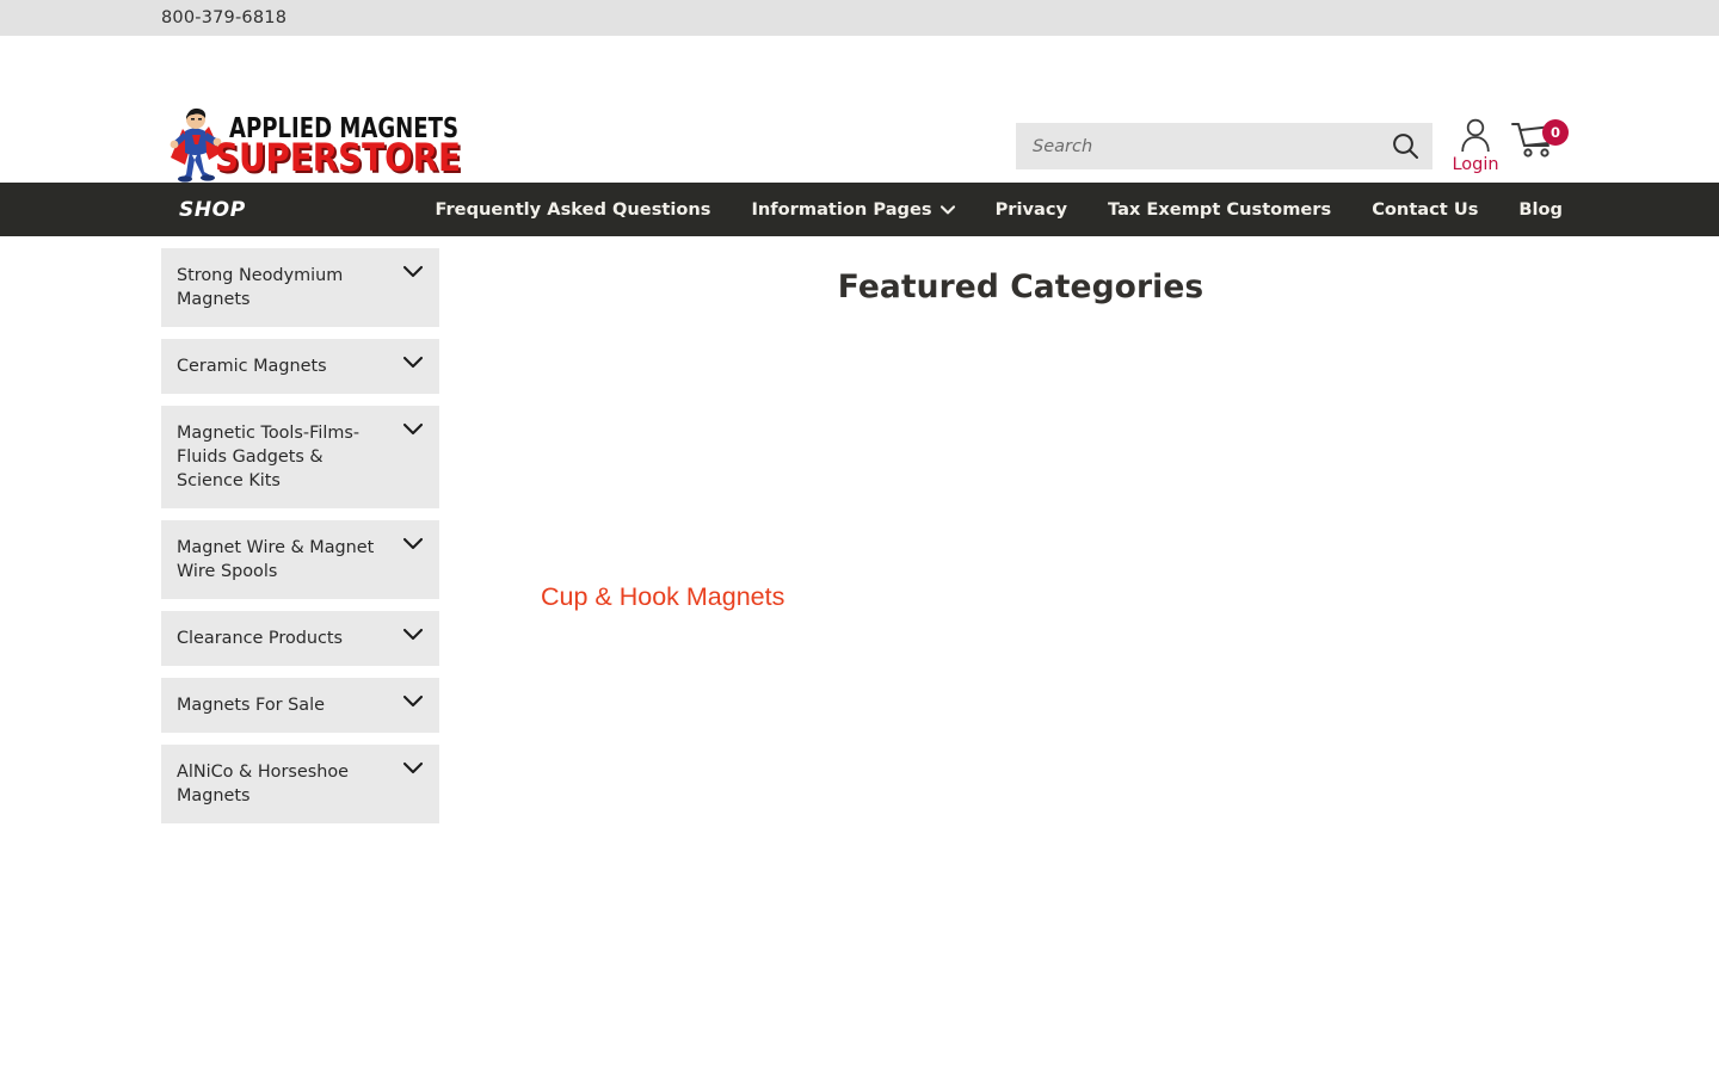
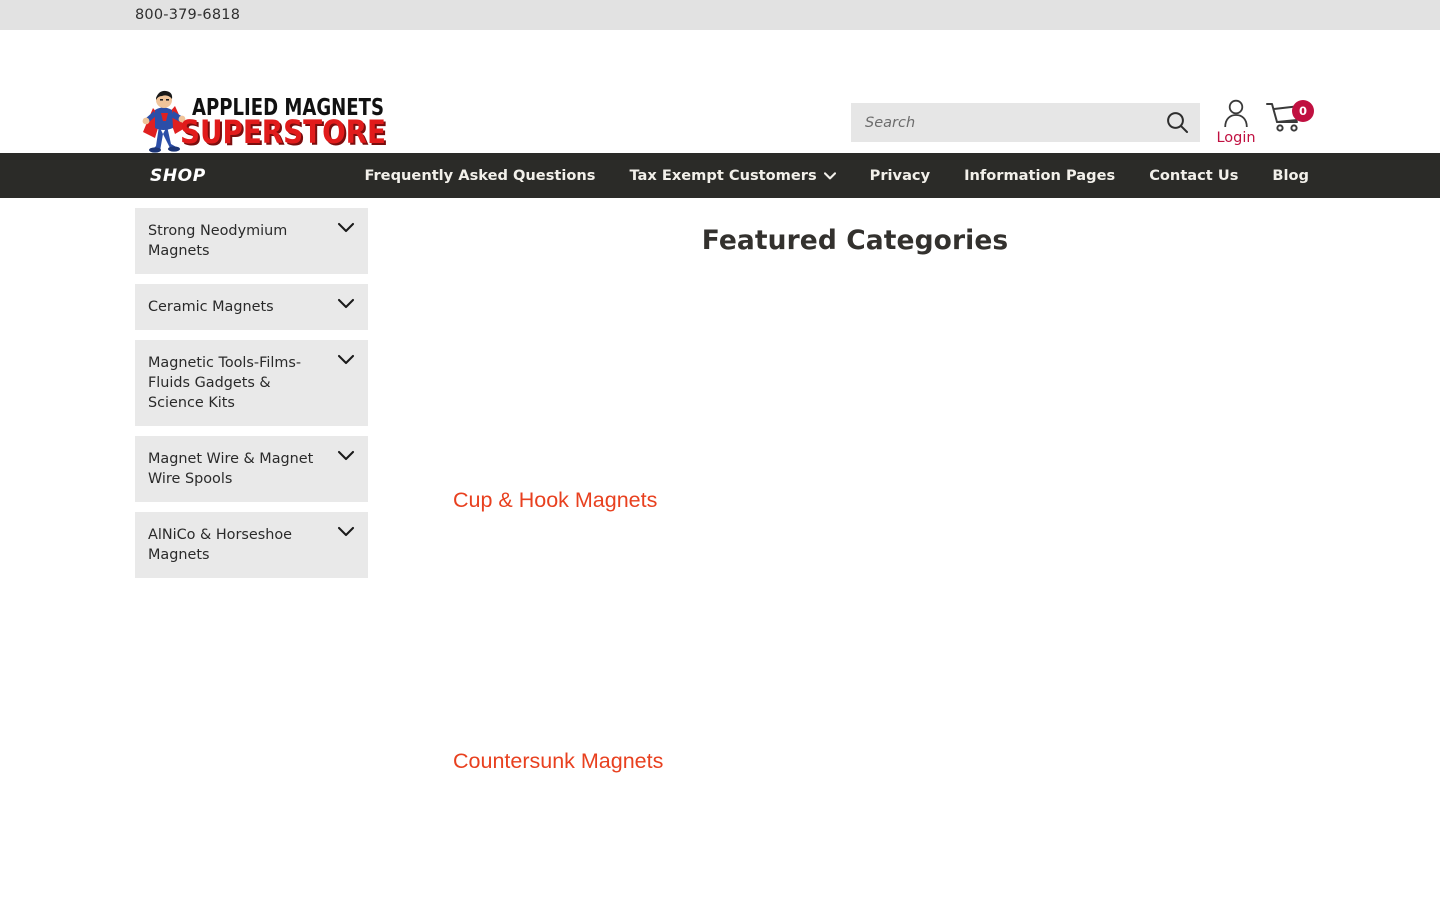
  800-379-6818
  APPLIED MAGNETS
  SUPERSTORE
  Search
  Login
  0
  SHOP
  Frequently Asked Questions
- Information Pages
+ Tax Exempt Customers
  Privacy
- Tax Exempt Customers
+ Information Pages
  Contact Us
  Blog
  Strong Neodymium Magnets
  Ceramic Magnets
  Magnetic Tools-Films-Fluids Gadgets & Science Kits
  Magnet Wire & Magnet Wire Spools
- Clearance Products
- Magnets For Sale
  AlNiCo & Horseshoe Magnets
  Featured Categories
  Cup & Hook Magnets
+ Countersunk Magnets
